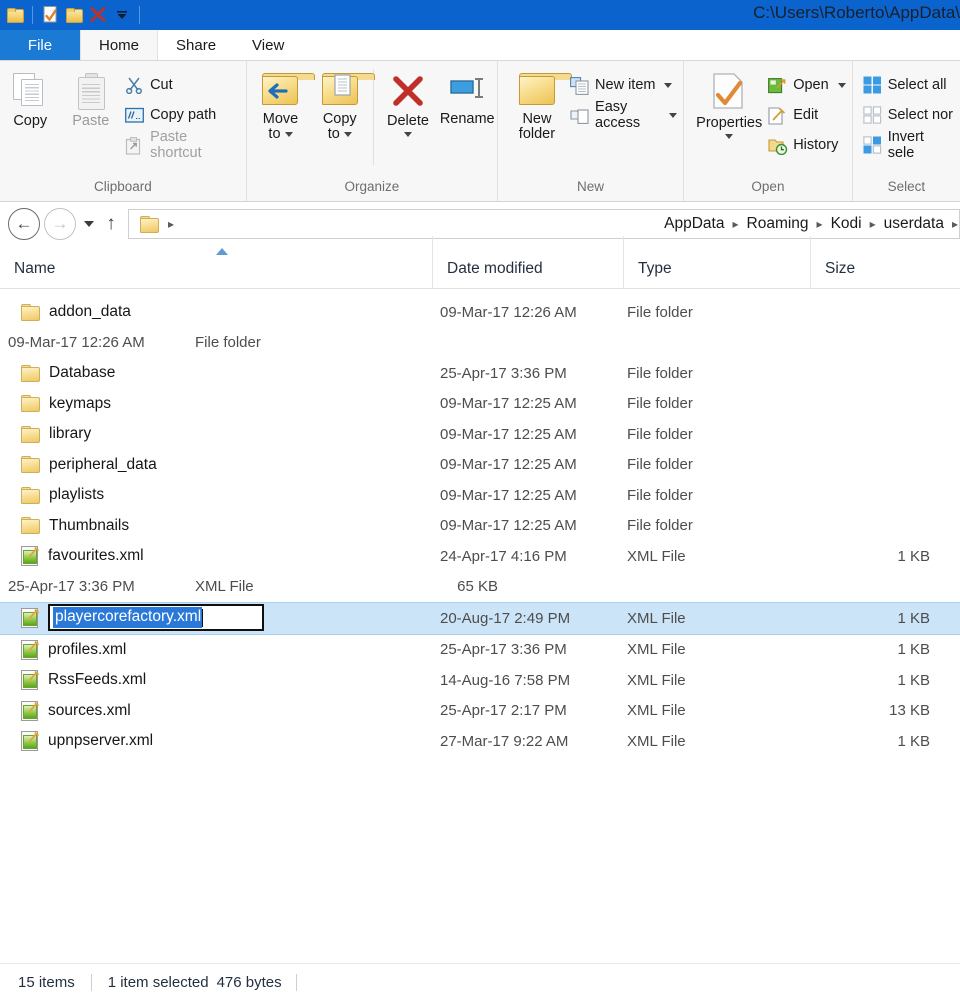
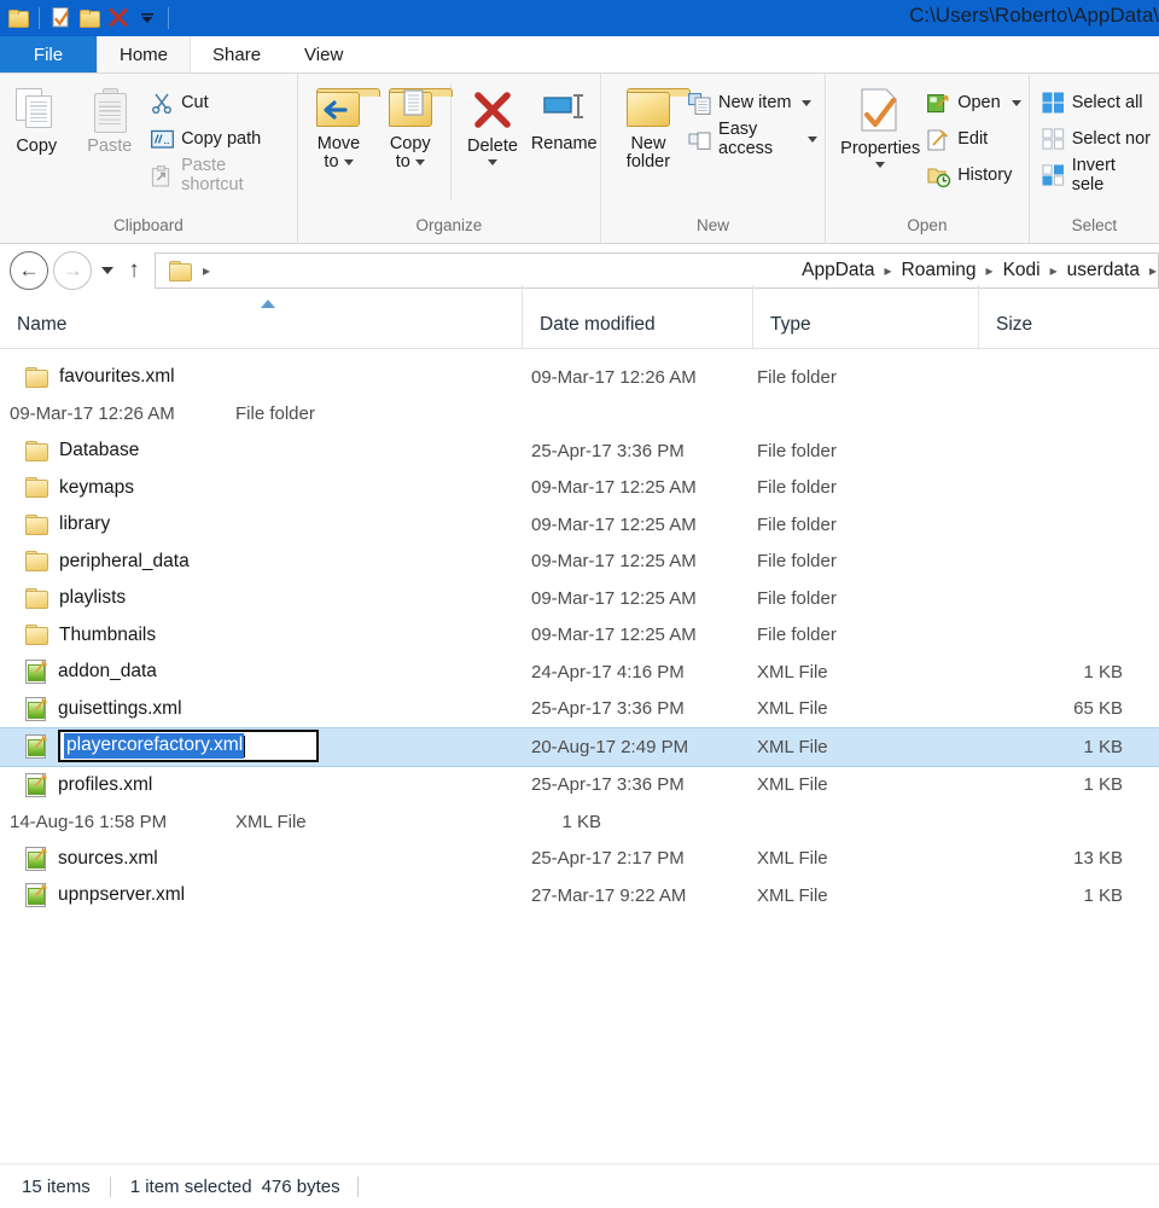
  C:\Users\Roberto\AppData\
  File
  Home
  Share
  View
  Copy
  Paste
  Cut
  Copy path
  Paste shortcut
  Clipboard
  Move
  to
  Copy
  to
  Delete
  Rename
  Organize
  New
  folder
  New item
  Easy access
  New
  Properties
  Open
  Edit
  History
  Open
  Select all
  Select nor
  Invert sele
  Select
  ←
  →
  ↑
  ▸
  AppData
  ▸
  Roaming
  ▸
  Kodi
  ▸
  userdata
  ▸
  Name
  Date modified
  Type
  Size
- addon_data
+ favourites.xml
  09-Mar-17 12:26 AM
  File folder
  09-Mar-17 12:26 AM
  File folder
  Database
  25-Apr-17 3:36 PM
  File folder
  keymaps
  09-Mar-17 12:25 AM
  File folder
  library
  09-Mar-17 12:25 AM
  File folder
  peripheral_data
  09-Mar-17 12:25 AM
  File folder
  playlists
  09-Mar-17 12:25 AM
  File folder
  Thumbnails
  09-Mar-17 12:25 AM
  File folder
- favourites.xml
+ addon_data
  24-Apr-17 4:16 PM
  XML File
  1 KB
+ guisettings.xml
  25-Apr-17 3:36 PM
  XML File
  65 KB
  playercorefactory.xml
  20-Aug-17 2:49 PM
  XML File
  1 KB
  profiles.xml
  25-Apr-17 3:36 PM
  XML File
  1 KB
- RssFeeds.xml
- 14-Aug-16 7:58 PM
+ 14-Aug-16 1:58 PM
  XML File
  1 KB
  sources.xml
  25-Apr-17 2:17 PM
  XML File
  13 KB
  upnpserver.xml
  27-Mar-17 9:22 AM
  XML File
  1 KB
  15 items
  1 item selected
  476 bytes
